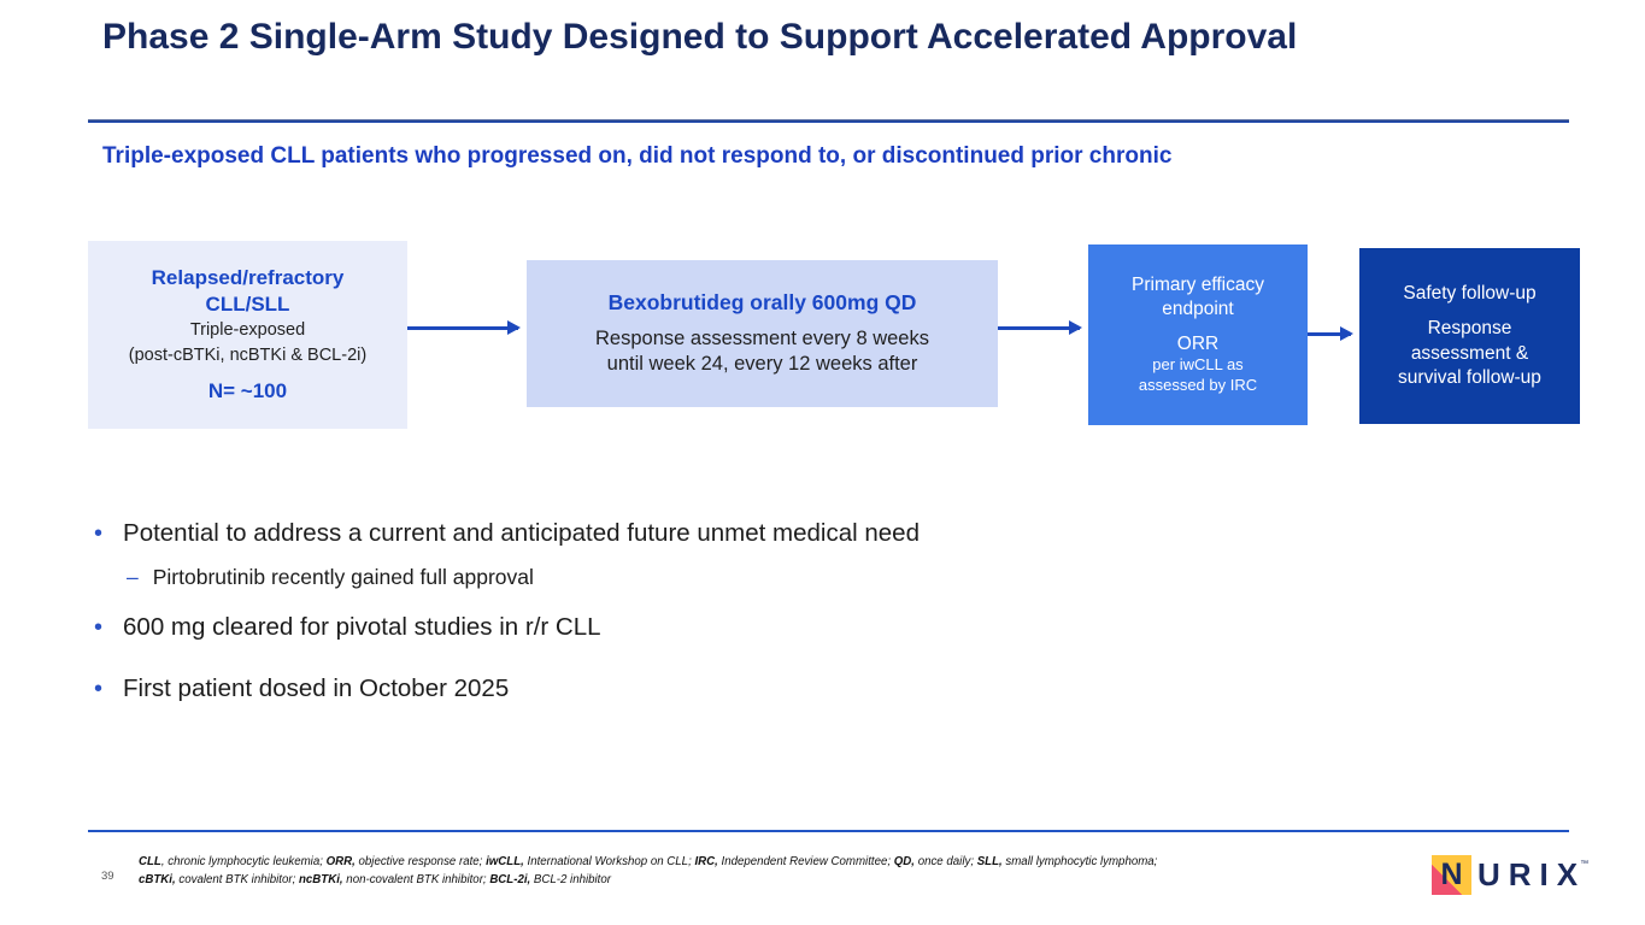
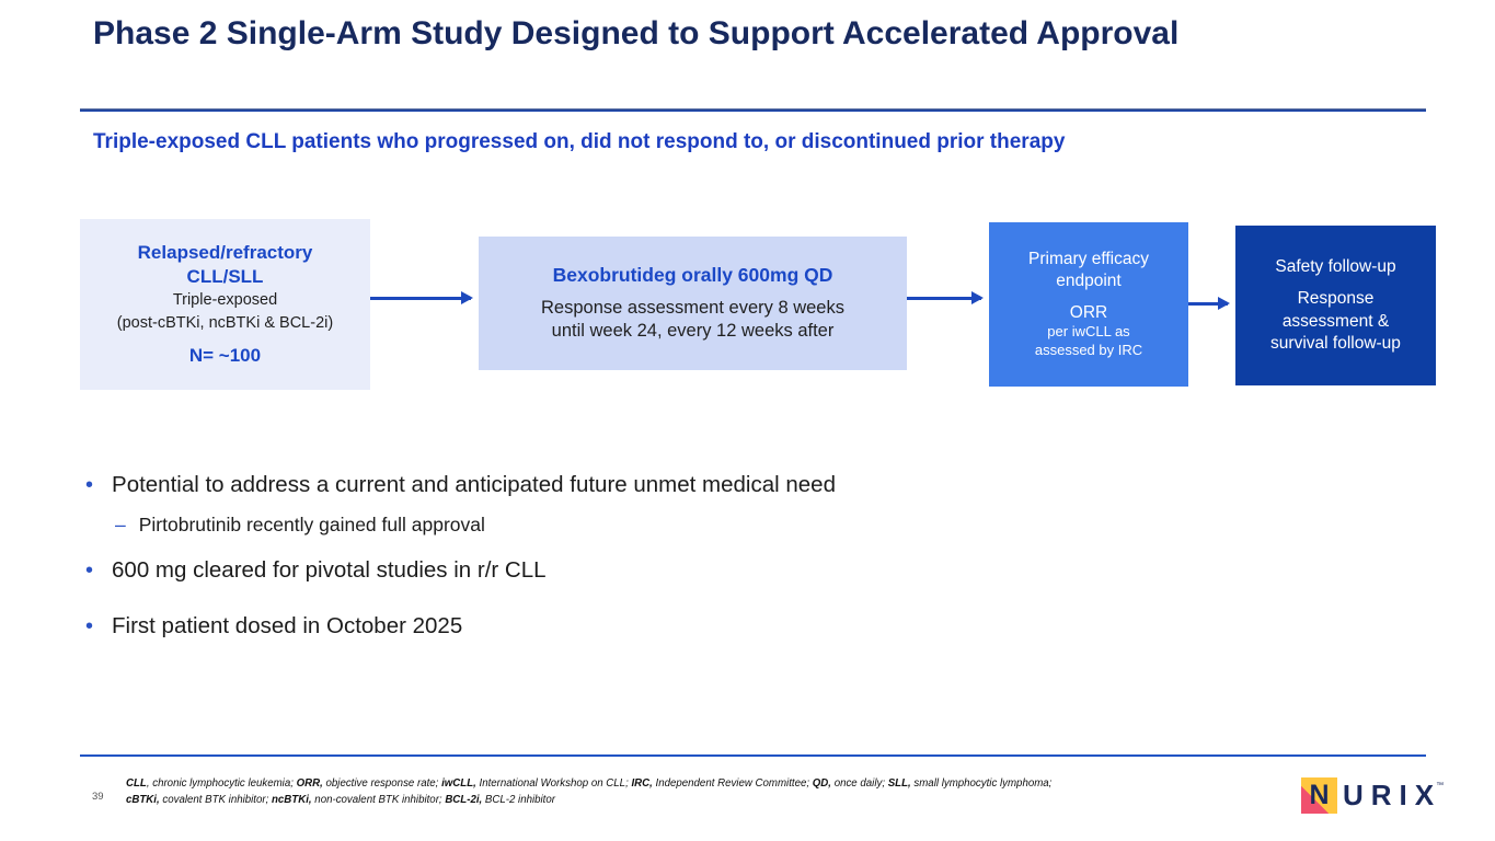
  Phase 2 Single-Arm Study Designed to Support Accelerated Approval
- Triple-exposed CLL patients who progressed on, did not respond to, or discontinued prior chronic
+ Triple-exposed CLL patients who progressed on, did not respond to, or discontinued prior therapy
  Relapsed/refractory
  CLL/SLL
  Triple-exposed
  (post-cBTKi, ncBTKi & BCL-2i)
  N= ~100
  Bexobrutideg orally 600mg QD
  Response assessment every 8 weeks
  until week 24, every 12 weeks after
  Primary efficacy endpoint
  ORR
  per iwCLL as assessed by IRC
  Safety follow-up
  Response assessment & survival follow-up
  •
  Potential to address a current and anticipated future unmet medical need
  –
  Pirtobrutinib recently gained full approval
  •
  600 mg cleared for pivotal studies in r/r CLL
  •
  First patient dosed in October 2025
  39
  CLL, chronic lymphocytic leukemia; ORR, objective response rate; iwCLL, International Workshop on CLL; IRC, Independent Review Committee; QD, once daily; SLL, small lymphocytic lymphoma;
  cBTKi, covalent BTK inhibitor; ncBTKi, non-covalent BTK inhibitor; BCL-2i, BCL-2 inhibitor
  N
  URIX
